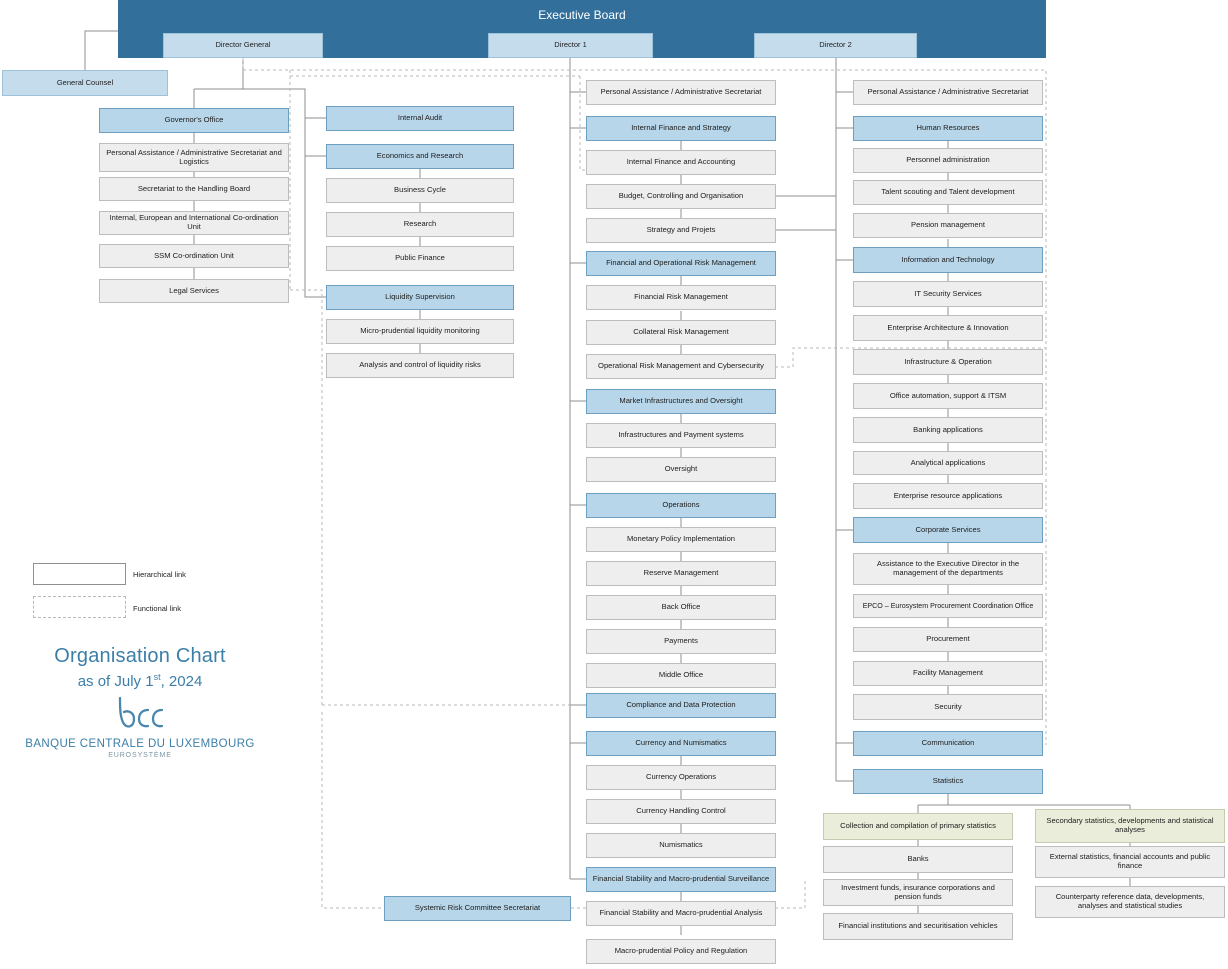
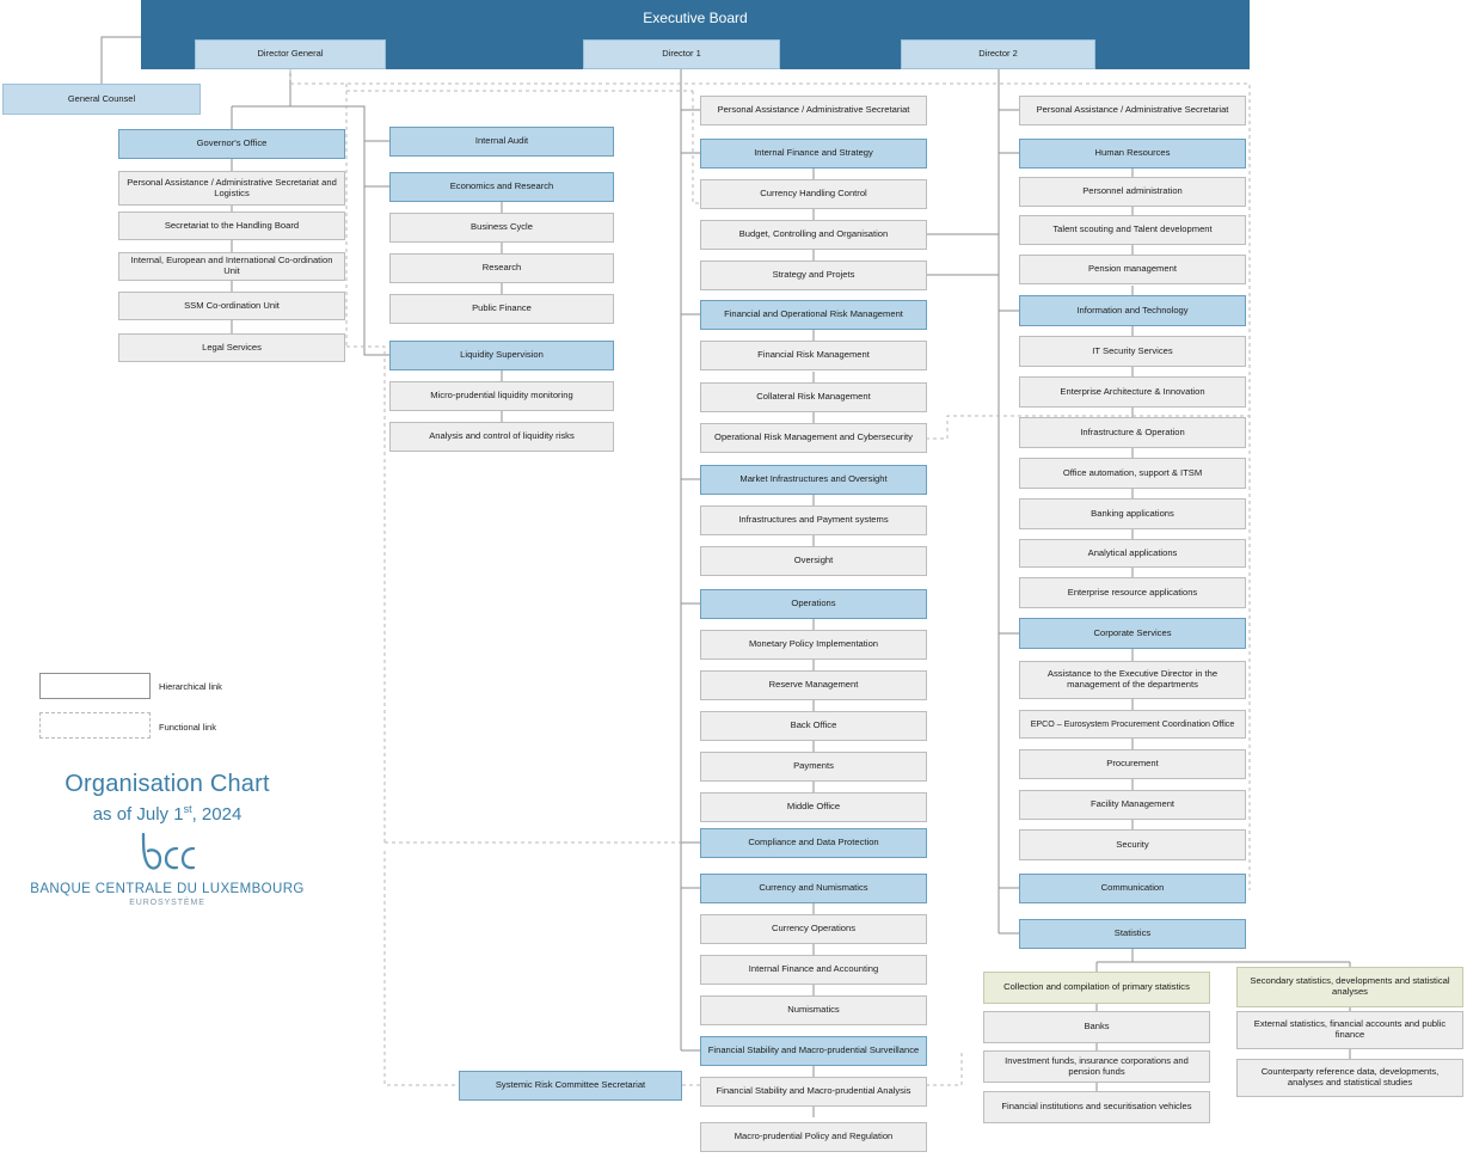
  Executive Board
  Director General
  Director 1
  Director 2
  General Counsel
  Governor's Office
  Personal Assistance / Administrative Secretariat and Logistics
  Secretariat to the Handling Board
  Internal, European and International Co-ordination Unit
  SSM Co-ordination Unit
  Legal Services
  Internal Audit
  Economics and Research
  Business Cycle
  Research
  Public Finance
  Liquidity Supervision
  Micro-prudential liquidity monitoring
  Analysis and control of liquidity risks
  Systemic Risk Committee Secretariat
  Personal Assistance / Administrative Secretariat
  Internal Finance and Strategy
- Internal Finance and Accounting
+ Currency Handling Control
  Budget, Controlling and Organisation
  Strategy and Projets
  Financial and Operational Risk Management
  Financial Risk Management
  Collateral Risk Management
  Operational Risk Management and Cybersecurity
  Market Infrastructures and Oversight
  Infrastructures and Payment systems
  Oversight
  Operations
  Monetary Policy Implementation
  Reserve Management
  Back Office
  Payments
  Middle Office
  Compliance and Data Protection
  Currency and Numismatics
  Currency Operations
- Currency Handling Control
+ Internal Finance and Accounting
  Numismatics
  Financial Stability and Macro-prudential Surveillance
  Financial Stability and Macro-prudential Analysis
  Macro-prudential Policy and Regulation
  Personal Assistance / Administrative Secretariat
  Human Resources
  Personnel administration
  Talent scouting and Talent development
  Pension management
  Information and Technology
  IT Security Services
  Enterprise Architecture & Innovation
  Infrastructure & Operation
  Office automation, support & ITSM
  Banking applications
  Analytical applications
  Enterprise resource applications
  Corporate Services
  Assistance to the Executive Director in the management of the departments
  EPCO – Eurosystem Procurement Coordination Office
  Procurement
  Facility Management
  Security
  Communication
  Statistics
  Collection and compilation of primary statistics
  Banks
  Investment funds, insurance corporations and pension funds
  Financial institutions and securitisation vehicles
  Secondary statistics, developments and statistical analyses
  External statistics, financial accounts and public finance
  Counterparty reference data, developments, analyses and statistical studies
  Hierarchical link
  Functional link
  Organisation Chart
  as of July 1st, 2024
  BANQUE CENTRALE DU LUXEMBOURG
